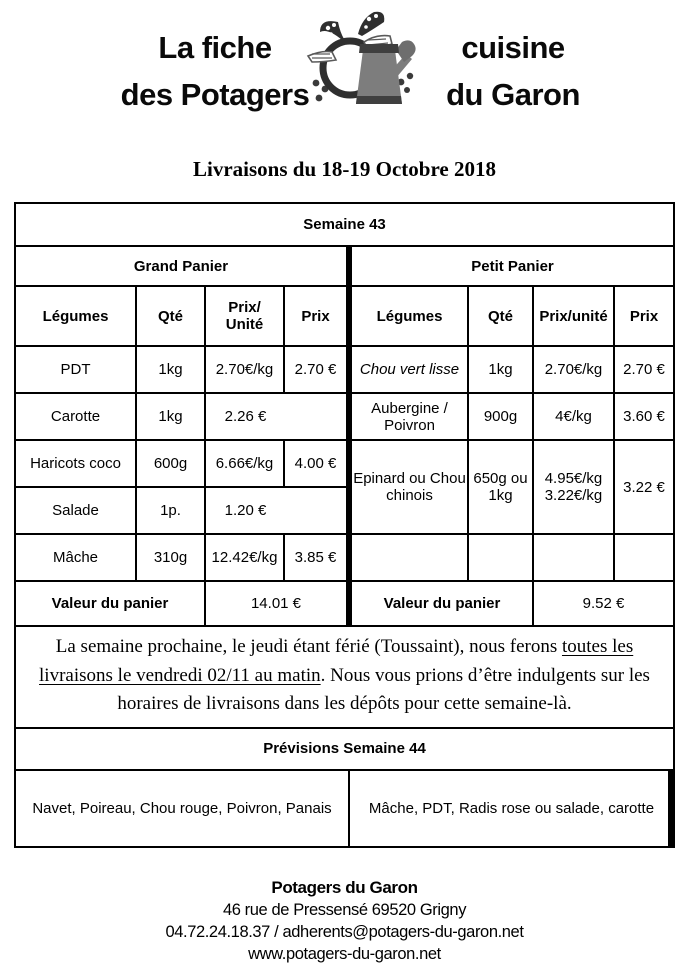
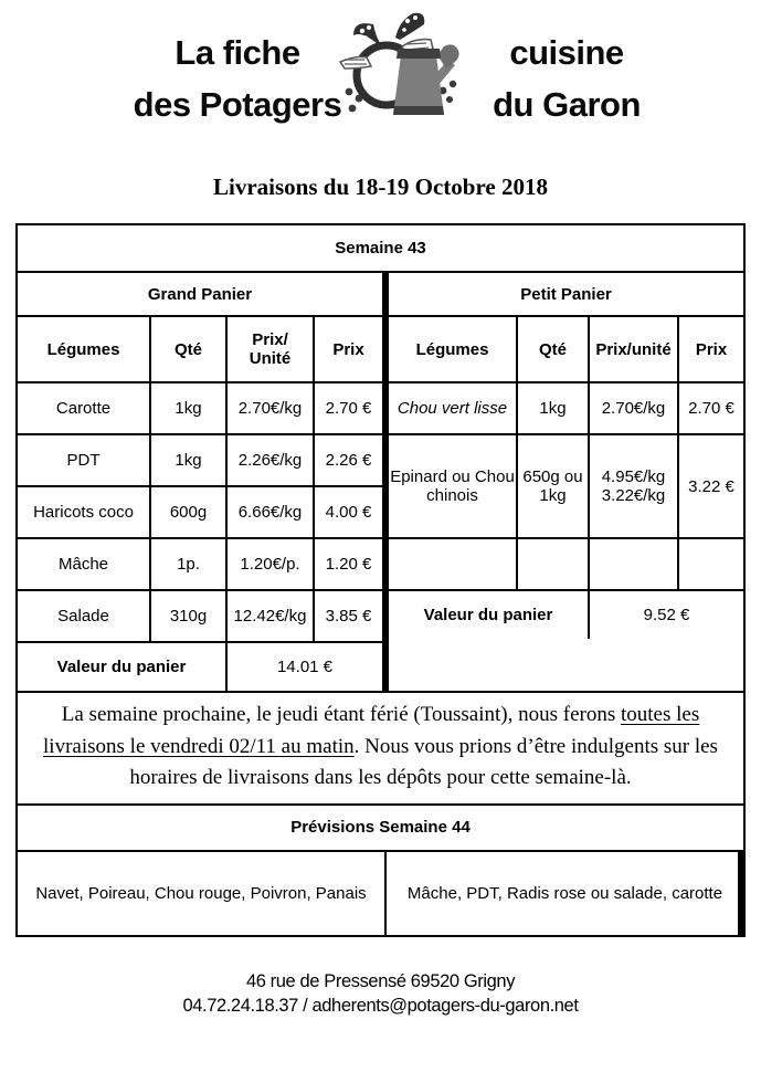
  La fiche
  des Potagers
  cuisine
  du Garon
  Livraisons du 18-19 Octobre 2018
  Semaine 43
  Grand Panier
  Légumes
  Qté
  Prix/
  Unité
  Prix
- PDT
+ Carotte
  1kg
  2.70€/kg
  2.70 €
- Carotte
+ PDT
  1kg
+ 2.26€/kg
  2.26 €
  Haricots coco
  600g
  6.66€/kg
  4.00 €
- Salade
+ Mâche
  1p.
+ 1.20€/p.
  1.20 €
- Mâche
+ Salade
  310g
  12.42€/kg
  3.85 €
  Valeur du panier
  14.01 €
  Petit Panier
  Légumes
  Qté
  Prix/unité
  Prix
  Chou vert lisse
  1kg
  2.70€/kg
  2.70 €
- Aubergine / Poivron
- 900g
- 4€/kg
- 3.60 €
  Epinard ou Chou chinois
  650g ou 1kg
  4.95€/kg
  3.22€/kg
  3.22 €
  Valeur du panier
  9.52 €
  La semaine prochaine, le jeudi étant férié (Toussaint), nous ferons toutes les livraisons le vendredi 02/11 au matin. Nous vous prions d’être indulgents sur les horaires de livraisons dans les dépôts pour cette semaine-là.
  Prévisions Semaine 44
  Navet, Poireau, Chou rouge, Poivron, Panais
  Mâche, PDT, Radis rose ou salade, carotte
- Potagers du Garon
  46 rue de Pressensé 69520 Grigny
  04.72.24.18.37 / adherents@potagers-du-garon.net
- www.potagers-du-garon.net
